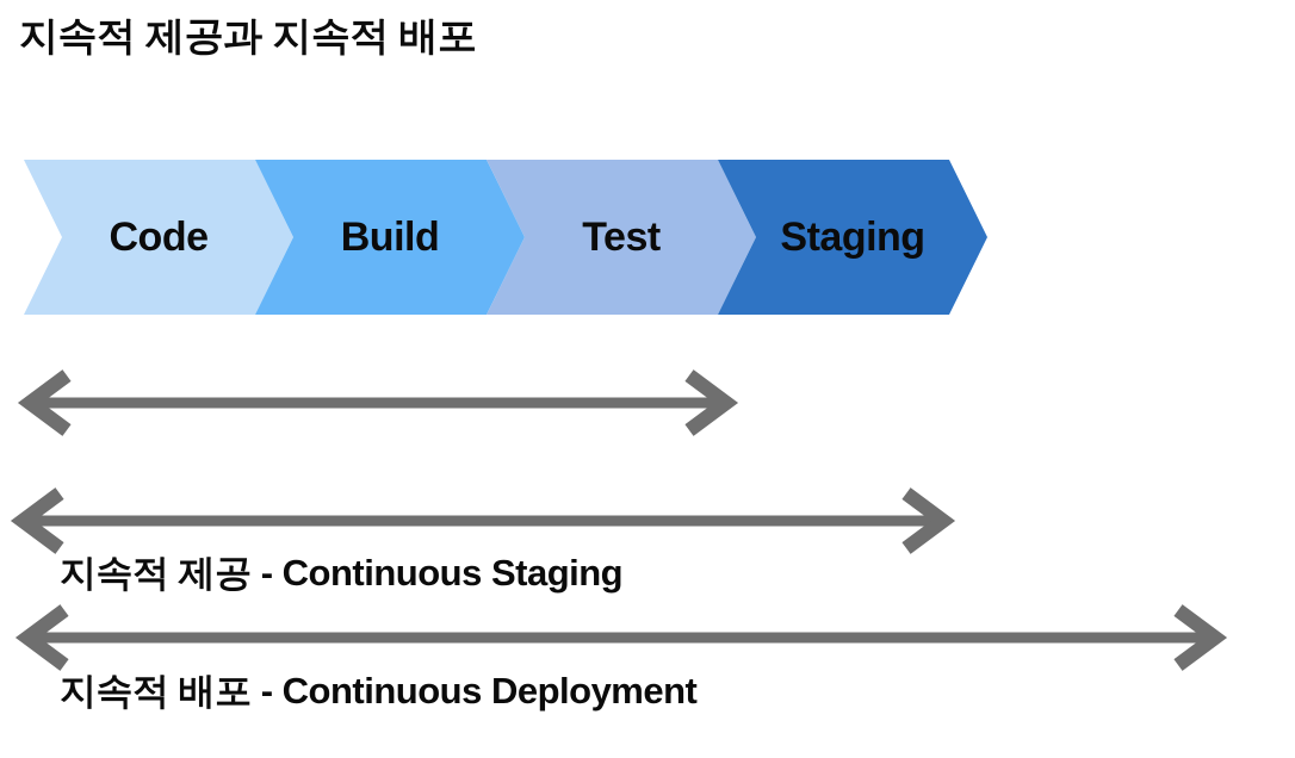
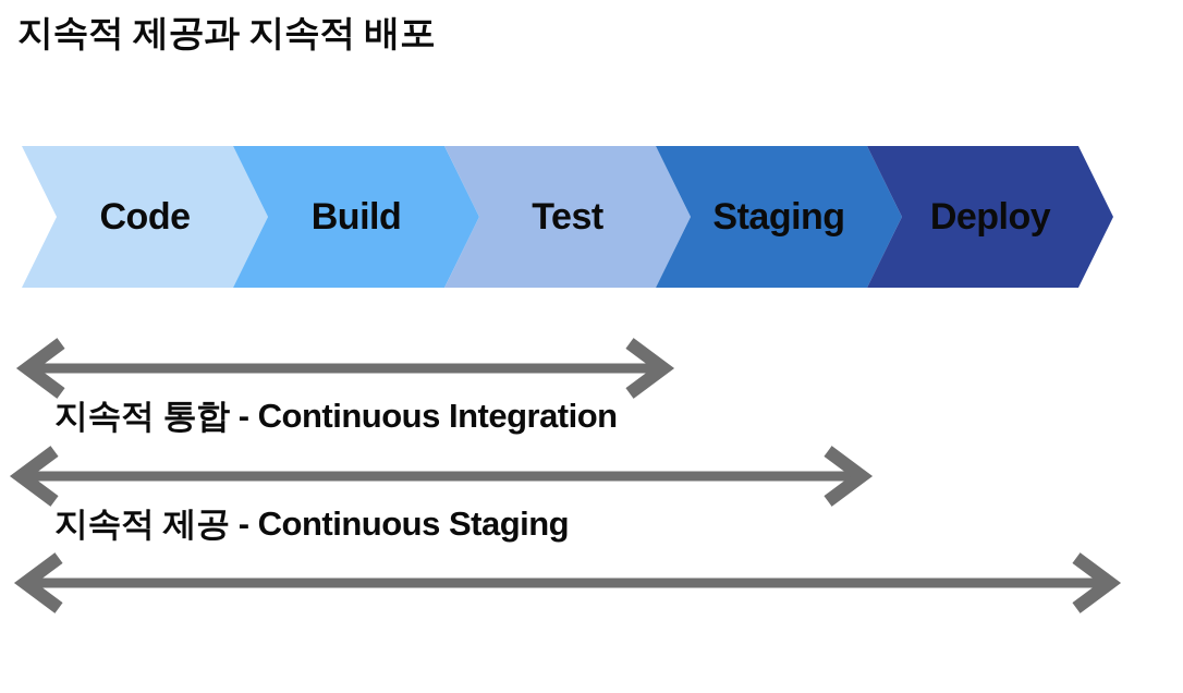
  지속적 제공과 지속적 배포
  Code
  Build
  Test
  Staging
+ Deploy
+ 지속적 통합 - Continuous Integration
  지속적 제공 - Continuous Staging
- 지속적 배포 - Continuous Deployment
